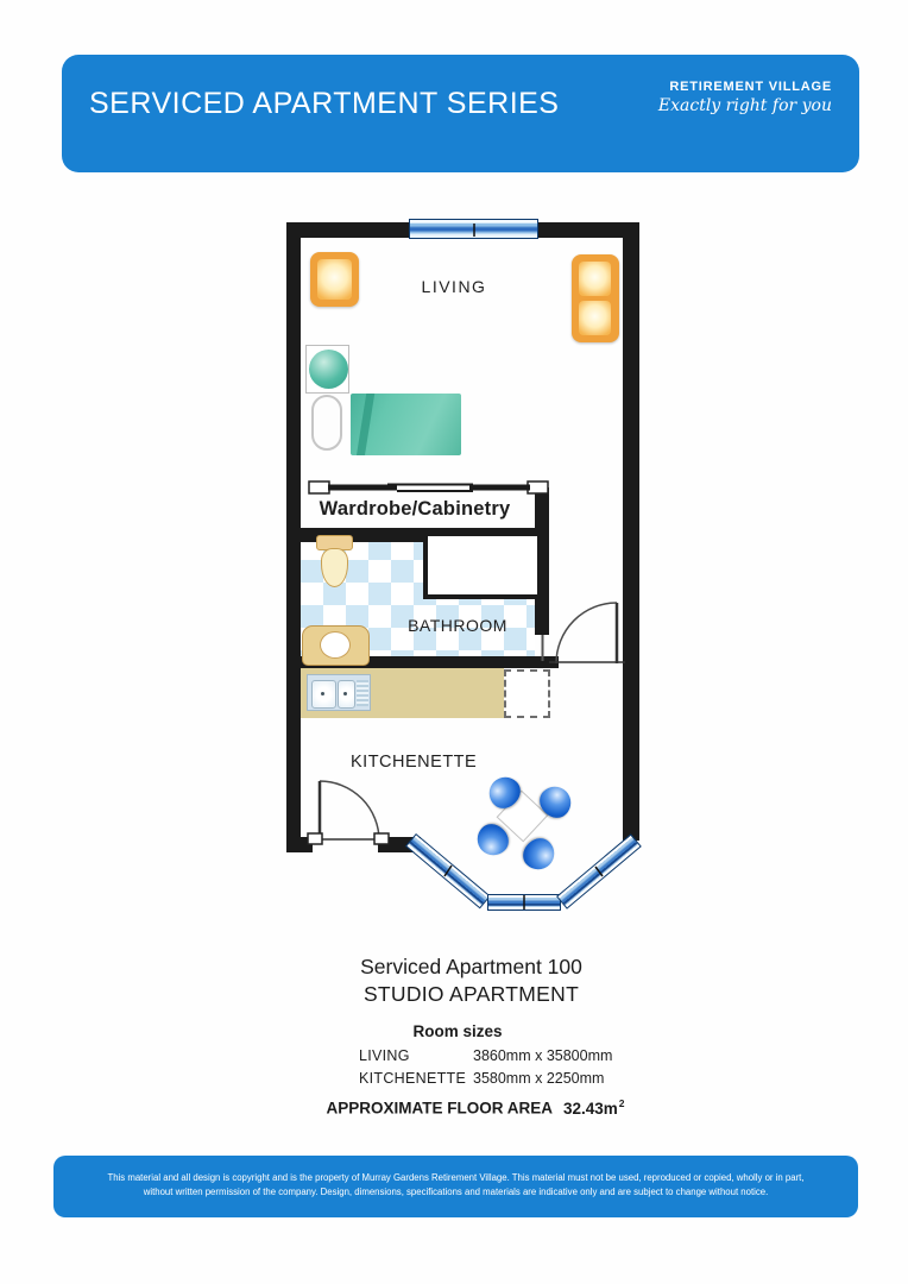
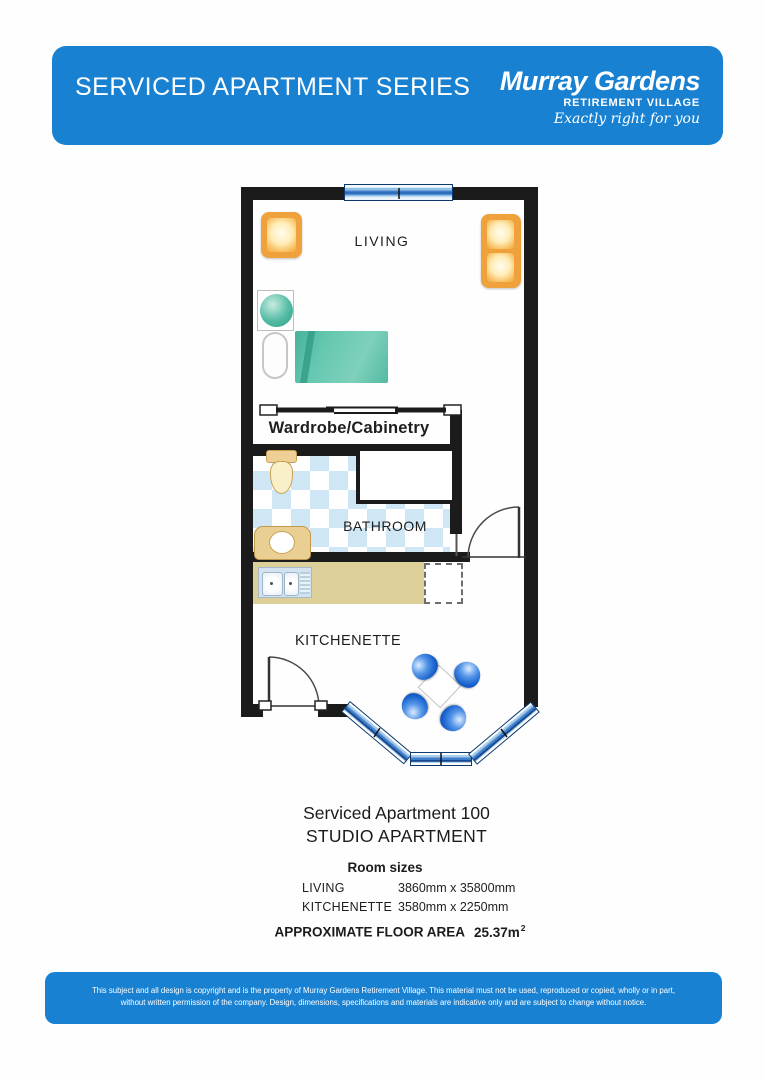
  SERVICED APARTMENT SERIES
+ Murray Gardens
  RETIREMENT VILLAGE
  Exactly right for you
  LIVING
  Wardrobe/Cabinetry
  BATHROOM
  KITCHENETTE
  Serviced Apartment 100
  STUDIO APARTMENT
  Room sizes
  LIVING
  3860mm x 35800mm
  KITCHENETTE
  3580mm x 2250mm
- APPROXIMATE FLOOR AREA 32.43m2
+ APPROXIMATE FLOOR AREA 25.37m2
- This material and all design is copyright and is the property of Murray Gardens Retirement Village. This material must not be used, reproduced or copied, wholly or in part,
+ This subject and all design is copyright and is the property of Murray Gardens Retirement Village. This material must not be used, reproduced or copied, wholly or in part,
  without written permission of the company. Design, dimensions, specifications and materials are indicative only and are subject to change without notice.
